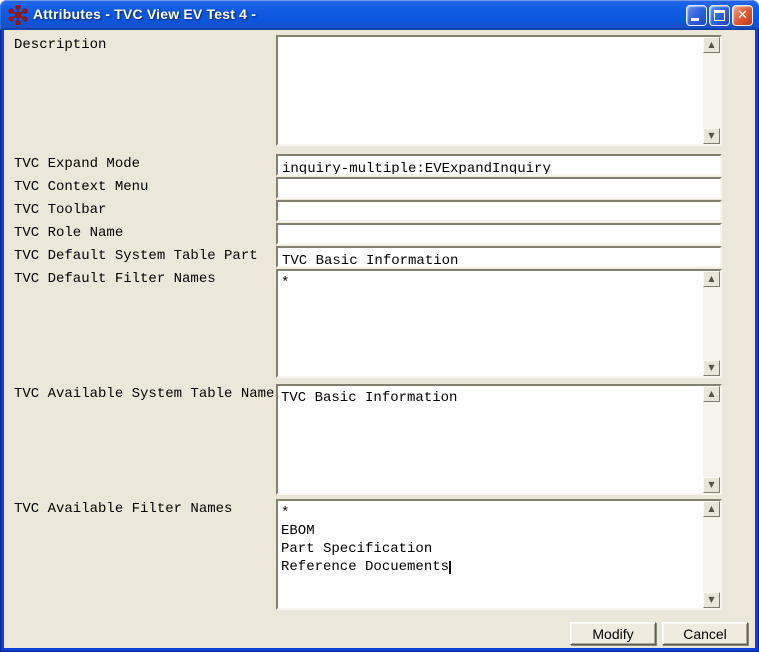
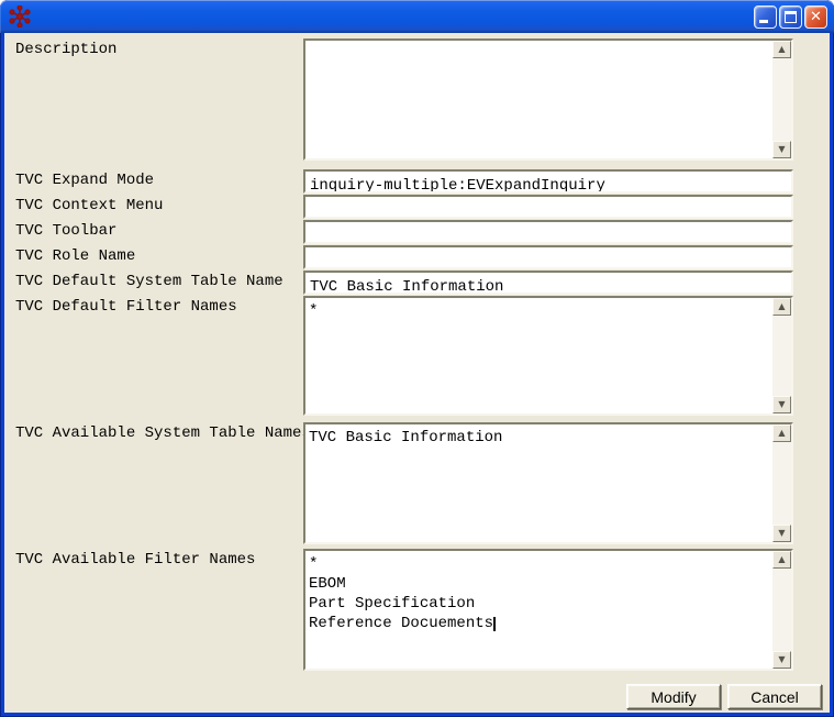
- Attributes - TVC View EV Test 4 -
  ✕
  Description
  ▲
  ▼
  TVC Expand Mode
  inquiry-multiple:EVExpandInquiry
  TVC Context Menu
  TVC Toolbar
  TVC Role Name
- TVC Default System Table Part
+ TVC Default System Table Name
  TVC Basic Information
  TVC Default Filter Names
  *
  ▲
  ▼
  TVC Available System Table Name
  TVC Basic Information
  ▲
  ▼
  TVC Available Filter Names
  *
  EBOM
  Part Specification
  Reference Docuements
  ▲
  ▼
  Modify
  Cancel
